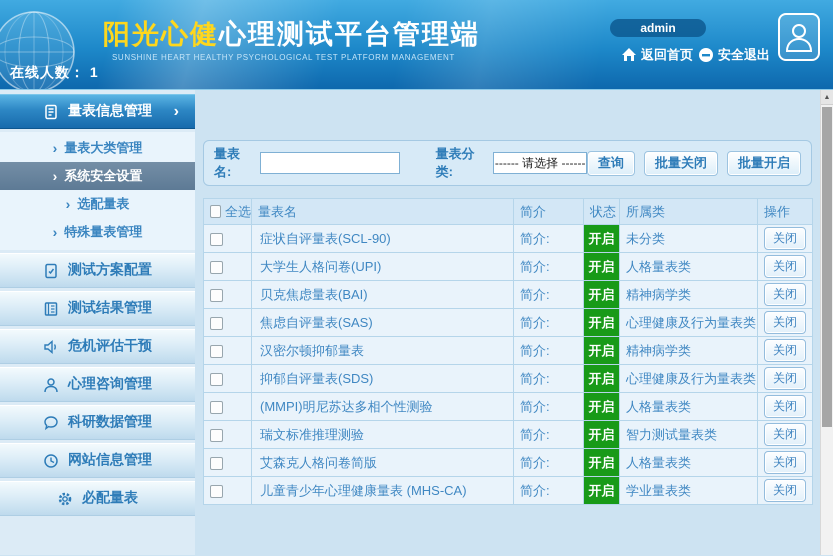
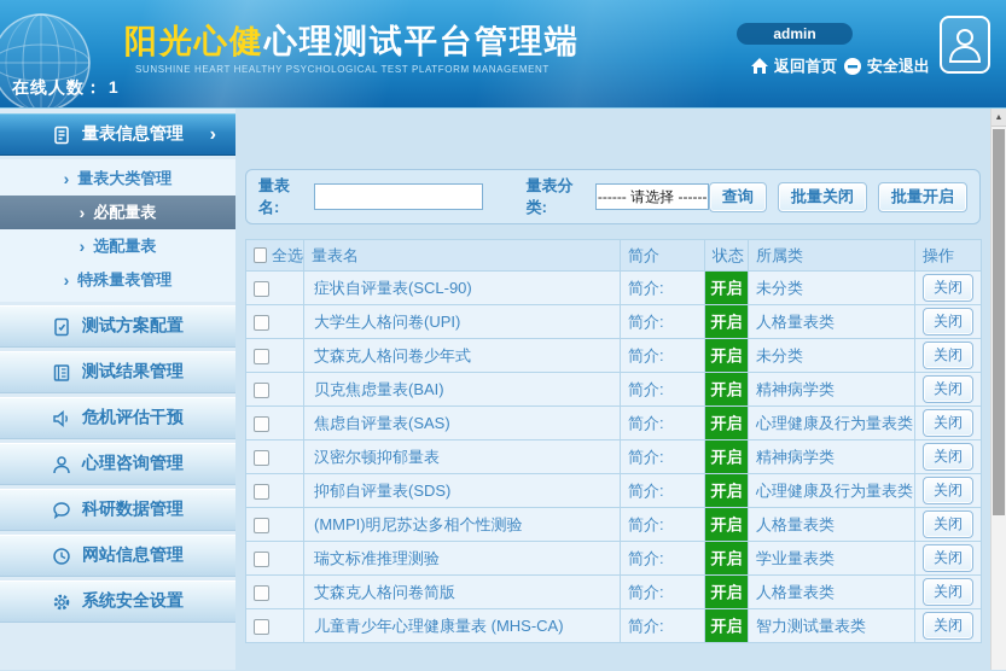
  阳光心健心理测试平台管理端
  SUNSHINE HEART HEALTHY PSYCHOLOGICAL TEST PLATFORM MANAGEMENT
  在线人数： 1
  admin
  返回首页
  安全退出
  量表信息管理
  ›
  ›
  量表大类管理
  ›
- 系统安全设置
+ 必配量表
  ›
  选配量表
  ›
  特殊量表管理
  测试方案配置
  测试结果管理
  危机评估干预
  心理咨询管理
  科研数据管理
  网站信息管理
- 必配量表
+ 系统安全设置
  量表名:
  量表分类:
  ------ 请选择 ------
  查询
  批量关闭
  批量开启
  全选	量表名	简介	状态	所属类	操作
  	症状自评量表(SCL-90)	简介:	开启	未分类	关闭
  	大学生人格问卷(UPI)	简介:	开启	人格量表类	关闭
+ 	艾森克人格问卷少年式	简介:	开启	未分类	关闭
  	贝克焦虑量表(BAI)	简介:	开启	精神病学类	关闭
  	焦虑自评量表(SAS)	简介:	开启	心理健康及行为量表类	关闭
  	汉密尔顿抑郁量表	简介:	开启	精神病学类	关闭
  	抑郁自评量表(SDS)	简介:	开启	心理健康及行为量表类	关闭
  	(MMPI)明尼苏达多相个性测验	简介:	开启	人格量表类	关闭
- 	瑞文标准推理测验	简介:	开启	智力测试量表类	关闭
+ 	瑞文标准推理测验	简介:	开启	学业量表类	关闭
  	艾森克人格问卷简版	简介:	开启	人格量表类	关闭
- 	儿童青少年心理健康量表 (MHS-CA)	简介:	开启	学业量表类	关闭
+ 	儿童青少年心理健康量表 (MHS-CA)	简介:	开启	智力测试量表类	关闭
